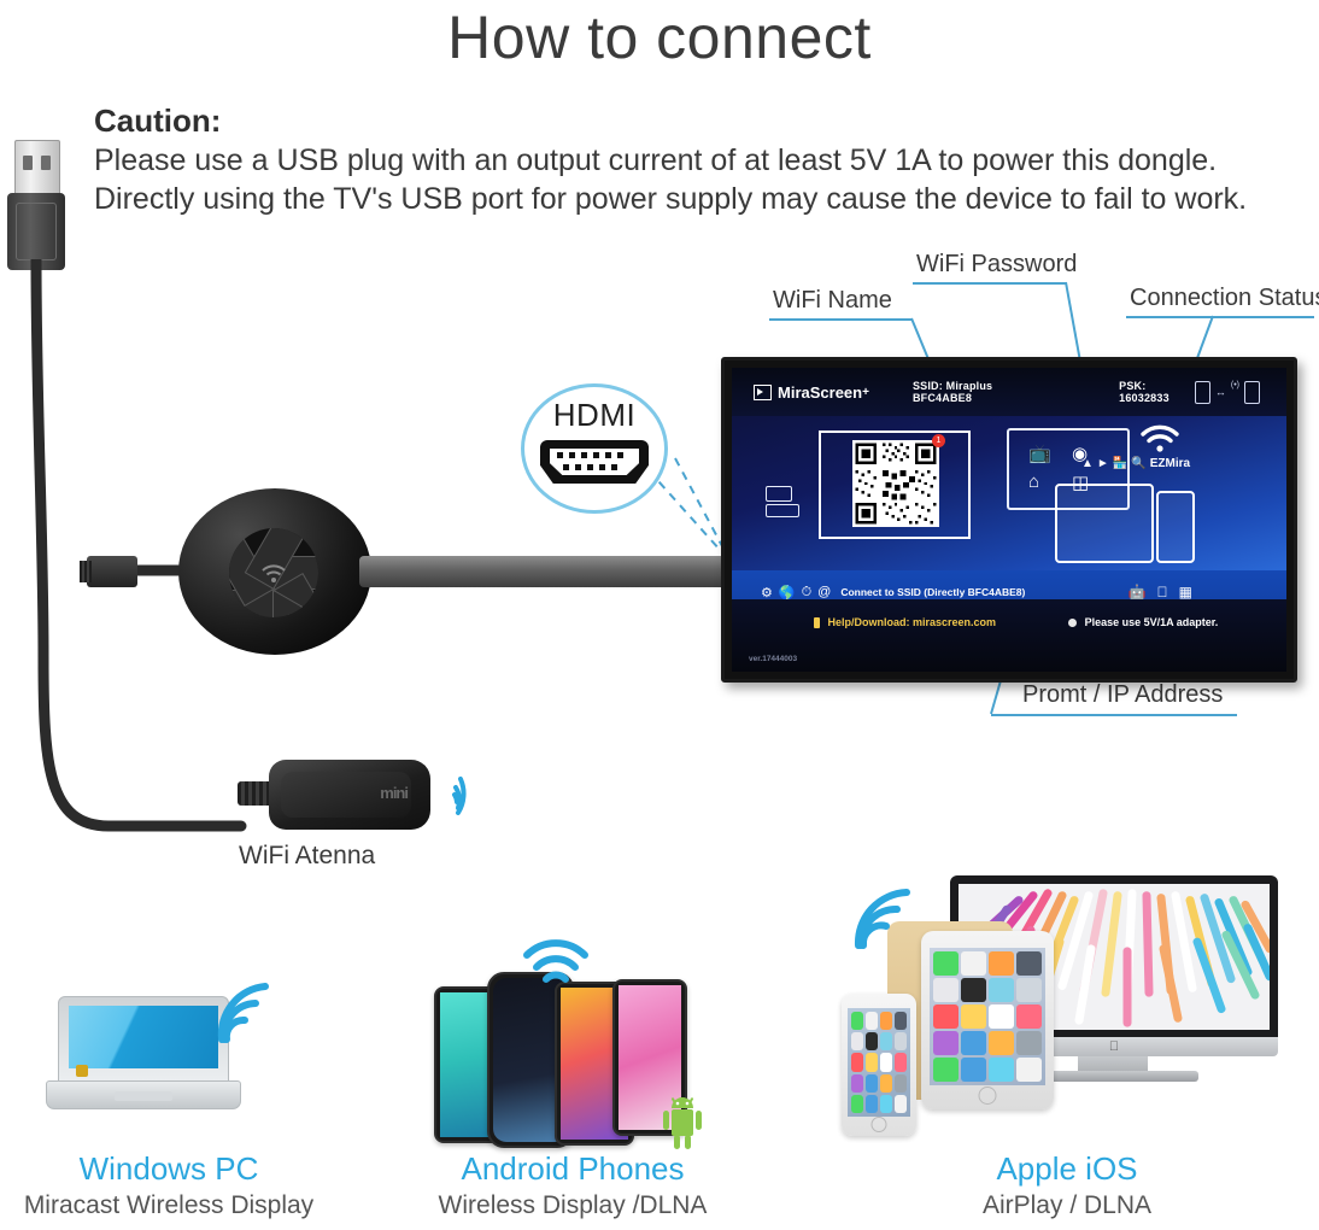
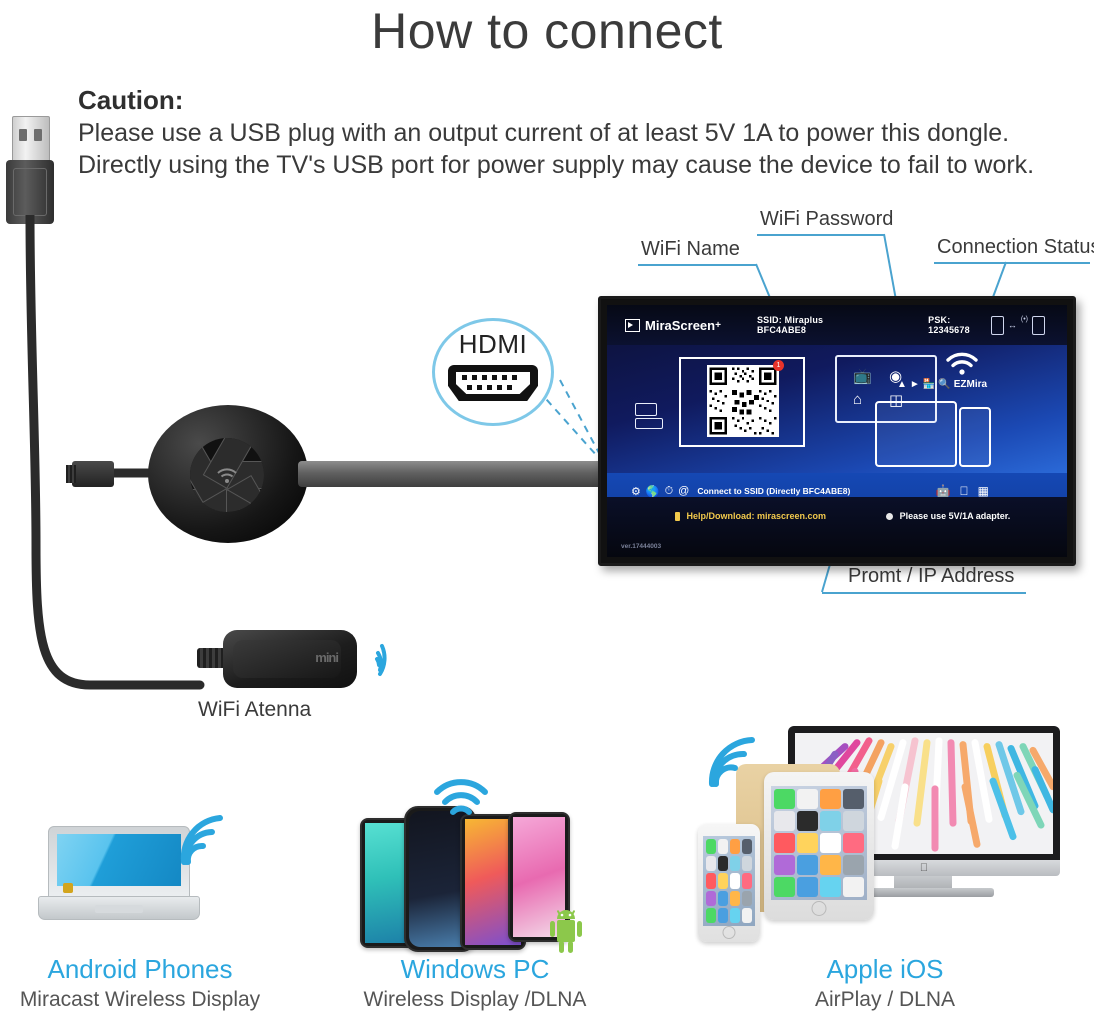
  How to connect
  Caution:
  Please use a USB plug with an output current of at least 5V 1A to power this dongle. Directly using the TV's USB port for power supply may cause the device to fail to work.
  HDMI
  WiFi Name
  WiFi Password
  Connection Statu
  Promt / IP Address
  MiraScreen
  +
  SSID: Miraplus BFC4ABE8
- PSK: 16032833
+ PSK: 12345678
  ↔
  📺
  ◉
  ⌂
  ◫
  ▲
  ►
  🏪
  🔍
  EZMira
  ⚙
  🌎
  ⏱
  @
  Connect to SSID (Directly BFC4ABE8)
  🤖
  
  ▦
  Help/Download: mirascreen.com
  Please use 5V/1A adapter.
  mini
  WiFi Atenna
- Windows PC
+ Android Phones
  Miracast Wireless Display
- Android Phones
+ Windows PC
  Wireless Display /DLNA
  
  Apple iOS
  AirPlay / DLNA
